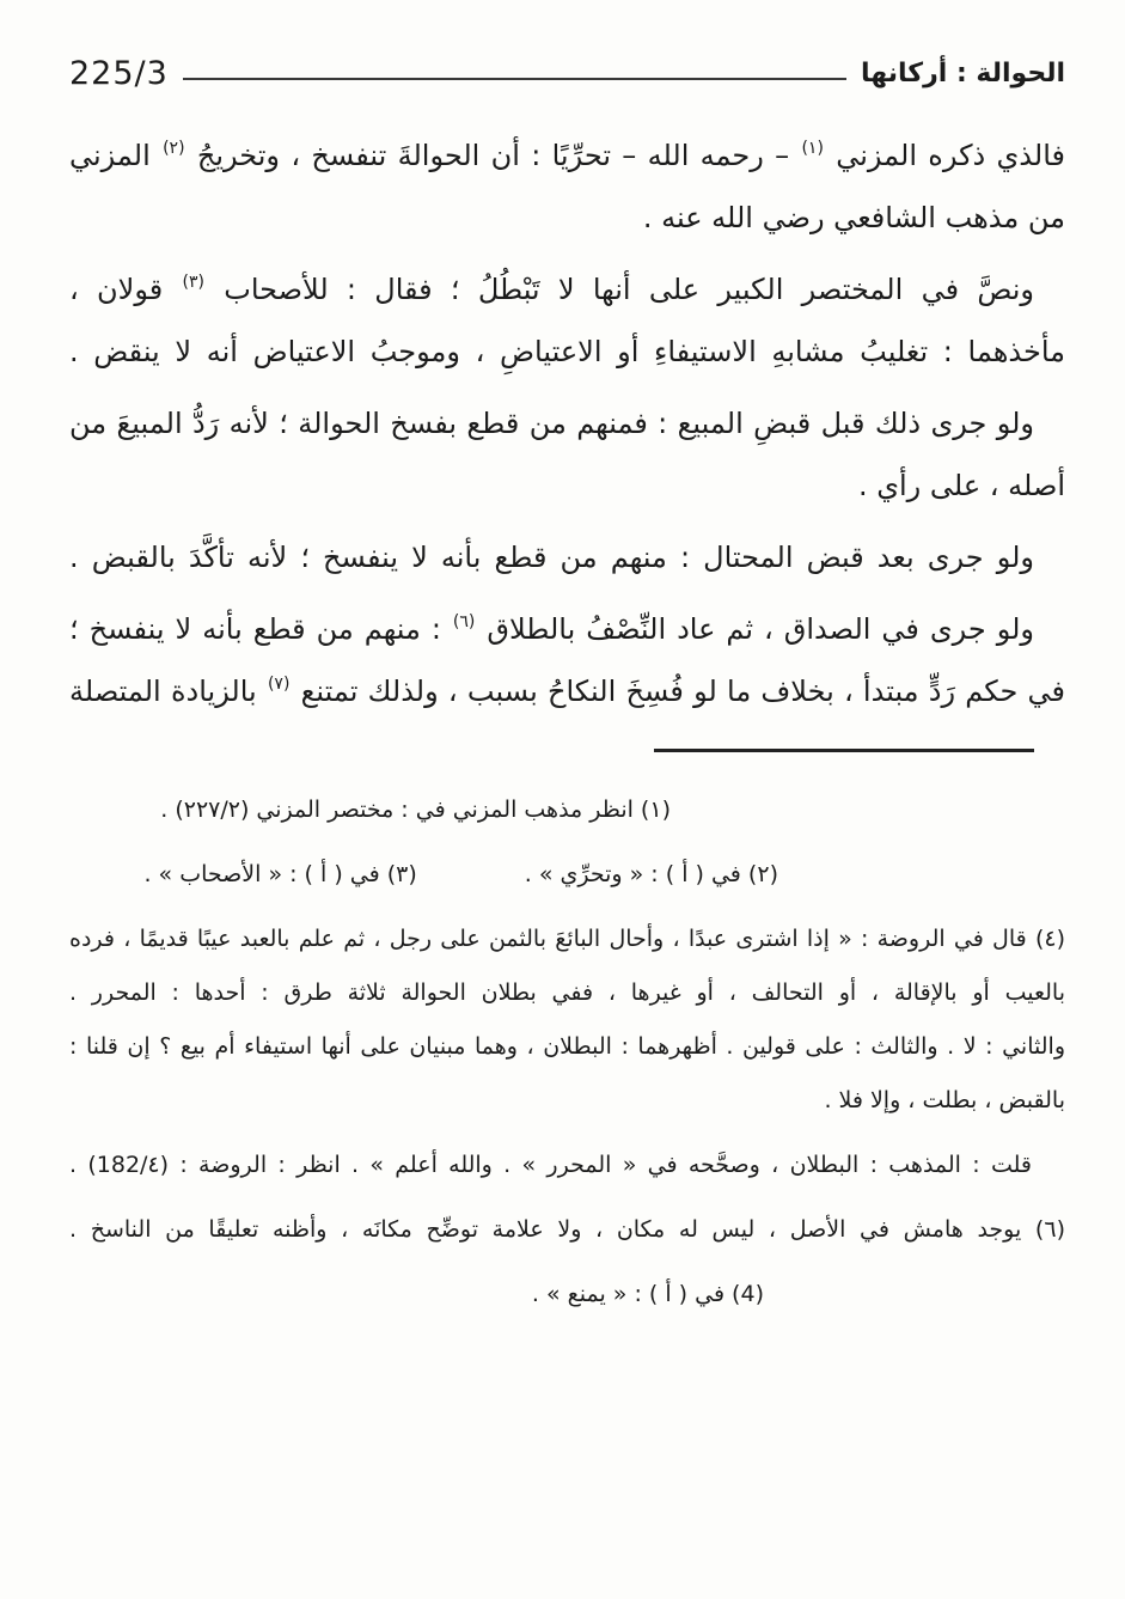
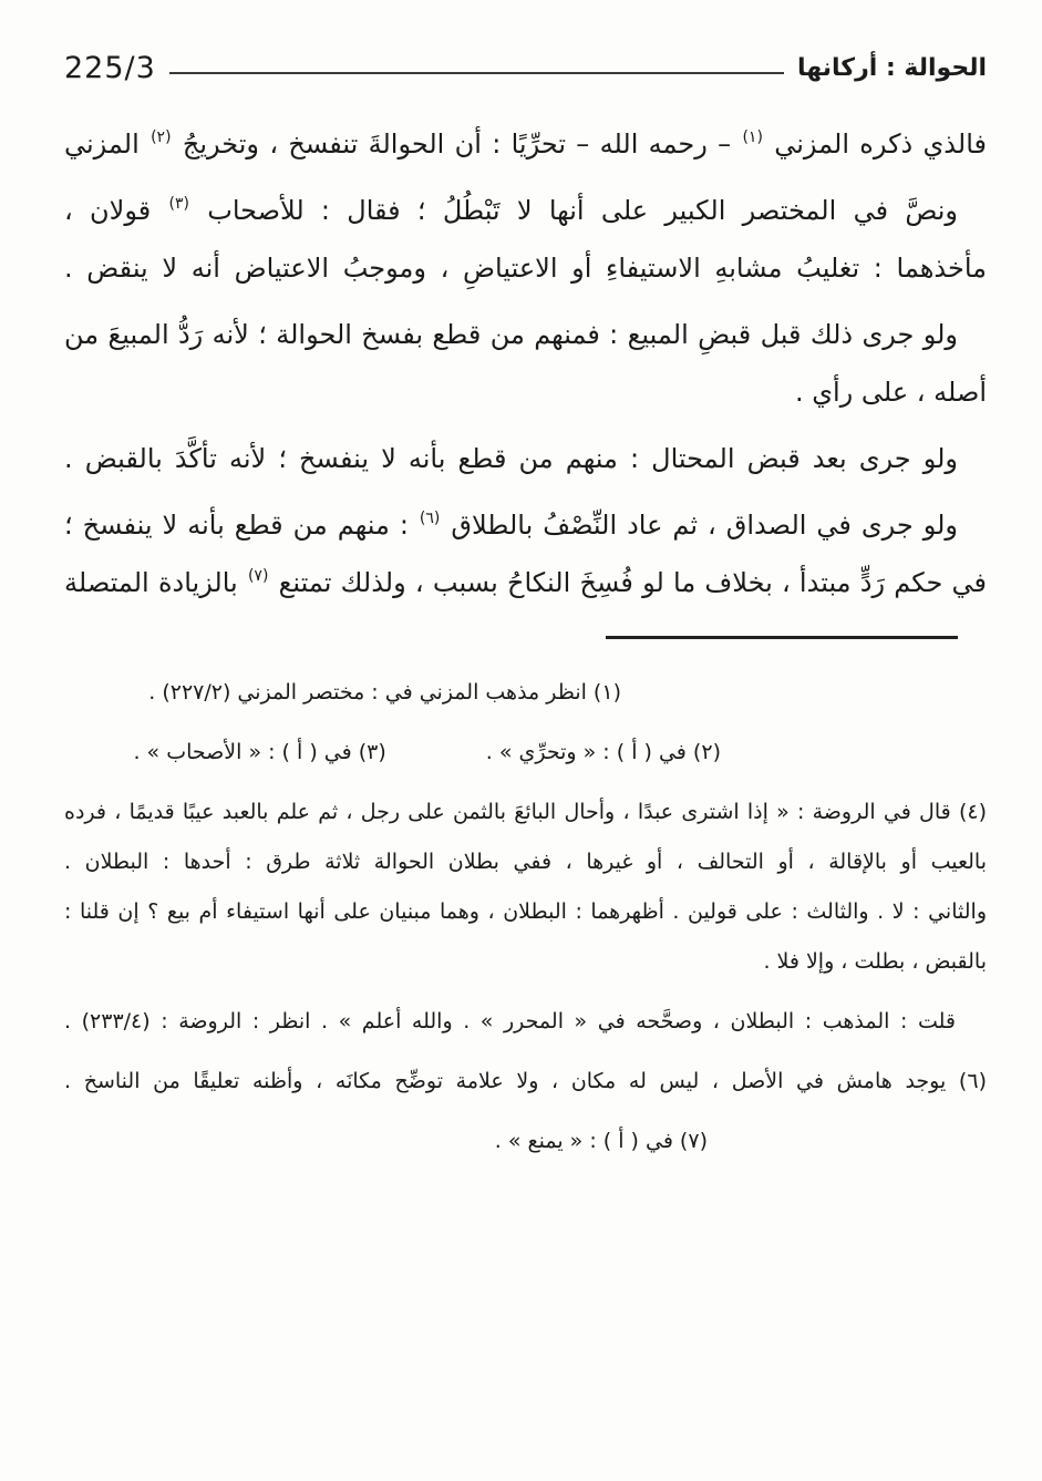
  الحوالة : أركانها
  225/3
  فالذي ذكره المزني (١) – رحمه الله – تحرِّيًا : أن الحوالةَ تنفسخ ، وتخريجُ (٢) المزني
- من مذهب الشافعي رضي الله عنه .
  ونصَّ في المختصر الكبير على أنها لا تَبْطُلُ ؛ فقال : للأصحاب (٣) قولان ،
  مأخذهما : تغليبُ مشابهِ الاستيفاءِ أو الاعتياضِ ، وموجبُ الاعتياض أنه لا ينقض .
  ولو جرى ذلك قبل قبضِ المبيع : فمنهم من قطع بفسخ الحوالة ؛ لأنه رَدُّ المبيعَ من
  أصله ، على رأي .
  ولو جرى بعد قبض المحتال : منهم من قطع بأنه لا ينفسخ ؛ لأنه تأكَّدَ بالقبض .
  ولو جرى في الصداق ، ثم عاد النِّصْفُ بالطلاق (٦) : منهم من قطع بأنه لا ينفسخ ؛
  في حكم رَدٍّ مبتدأ ، بخلاف ما لو فُسِخَ النكاحُ بسبب ، ولذلك تمتنع (٧) بالزيادة المتصلة
  (١) انظر مذهب المزني في : مختصر المزني (٢٢٧/٢) .
  (٢) في ( أ ) : « وتحرِّي » .
  (٣) في ( أ ) : « الأصحاب » .
  (٤) قال في الروضة : « إذا اشترى عبدًا ، وأحال البائعَ بالثمن على رجل ، ثم علم بالعبد عيبًا قديمًا ، فرده
- بالعيب أو بالإقالة ، أو التحالف ، أو غيرها ، ففي بطلان الحوالة ثلاثة طرق : أحدها : المحرر .
+ بالعيب أو بالإقالة ، أو التحالف ، أو غيرها ، ففي بطلان الحوالة ثلاثة طرق : أحدها : البطلان .
  والثاني : لا . والثالث : على قولين . أظهرهما : البطلان ، وهما مبنيان على أنها استيفاء أم بيع ؟ إن قلنا :
  بالقبض ، بطلت ، وإلا فلا .
- قلت : المذهب : البطلان ، وصحَّحه في « المحرر » . والله أعلم » . انظر : الروضة : (182/٤) .
+ قلت : المذهب : البطلان ، وصحَّحه في « المحرر » . والله أعلم » . انظر : الروضة : (٢٣٣/٤) .
  (٦) يوجد هامش في الأصل ، ليس له مكان ، ولا علامة توضِّح مكانَه ، وأظنه تعليقًا من الناسخ .
- (4) في ( أ ) : « يمنع » .
+ (٧) في ( أ ) : « يمنع » .
